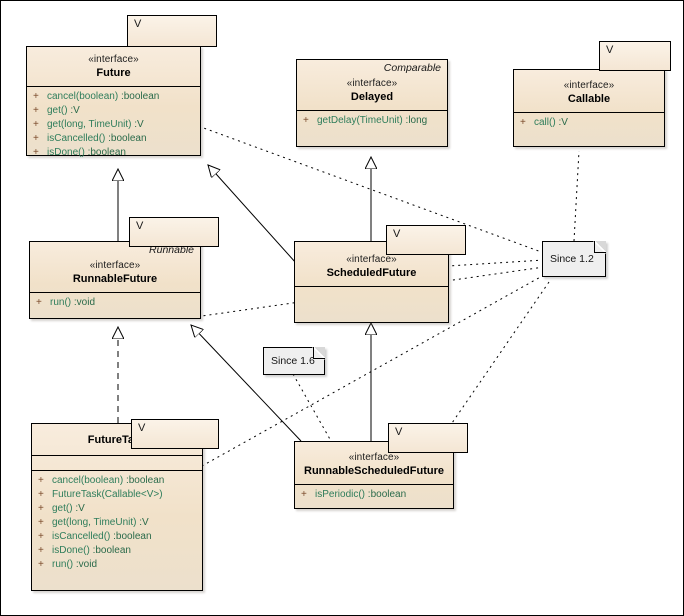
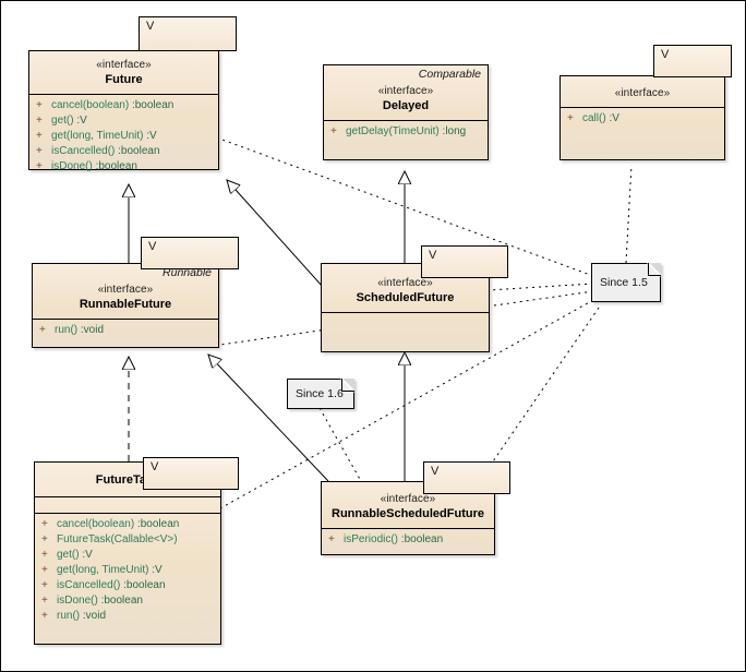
  V
  «interface»
  Future
  + cancel(boolean) :boolean
  + get() :V
  + get(long, TimeUnit) :V
  + isCancelled() :boolean
  + isDone() :boolean
  Comparable
  «interface»
  Delayed
  + getDelay(TimeUnit) :long
  V
  «interface»
- Callable
  + call() :V
  V
  Runnable
  «interface»
  RunnableFuture
  + run() :void
  V
  «interface»
  ScheduledFuture
  V
  FutureT
  + cancel(boolean) :boolean
  + FutureTask(Callable<V>)
  + get() :V
  + get(long, TimeUnit) :V
  + isCancelled() :boolean
  + isDone() :boolean
  + run() :void
  V
  «interface»
  RunnableScheduledFuture
  + isPeriodic() :boolean
- Since 1.2
+ Since 1.5
  Since 1.6
